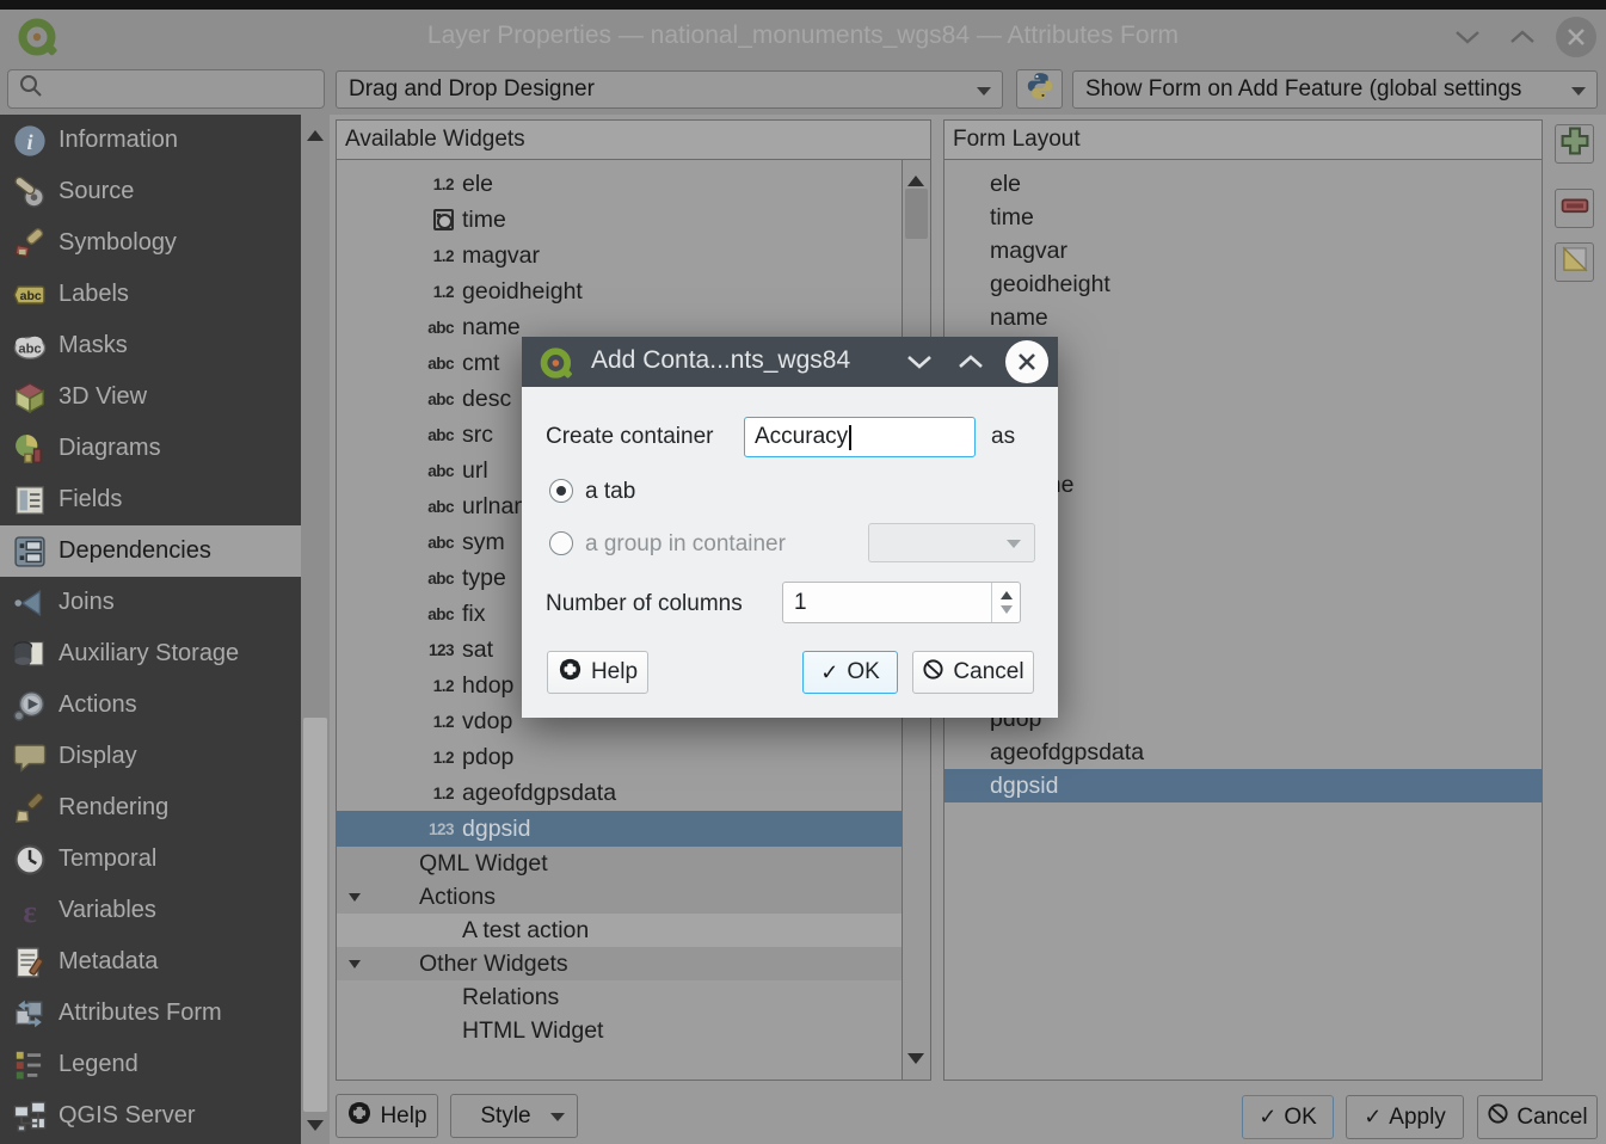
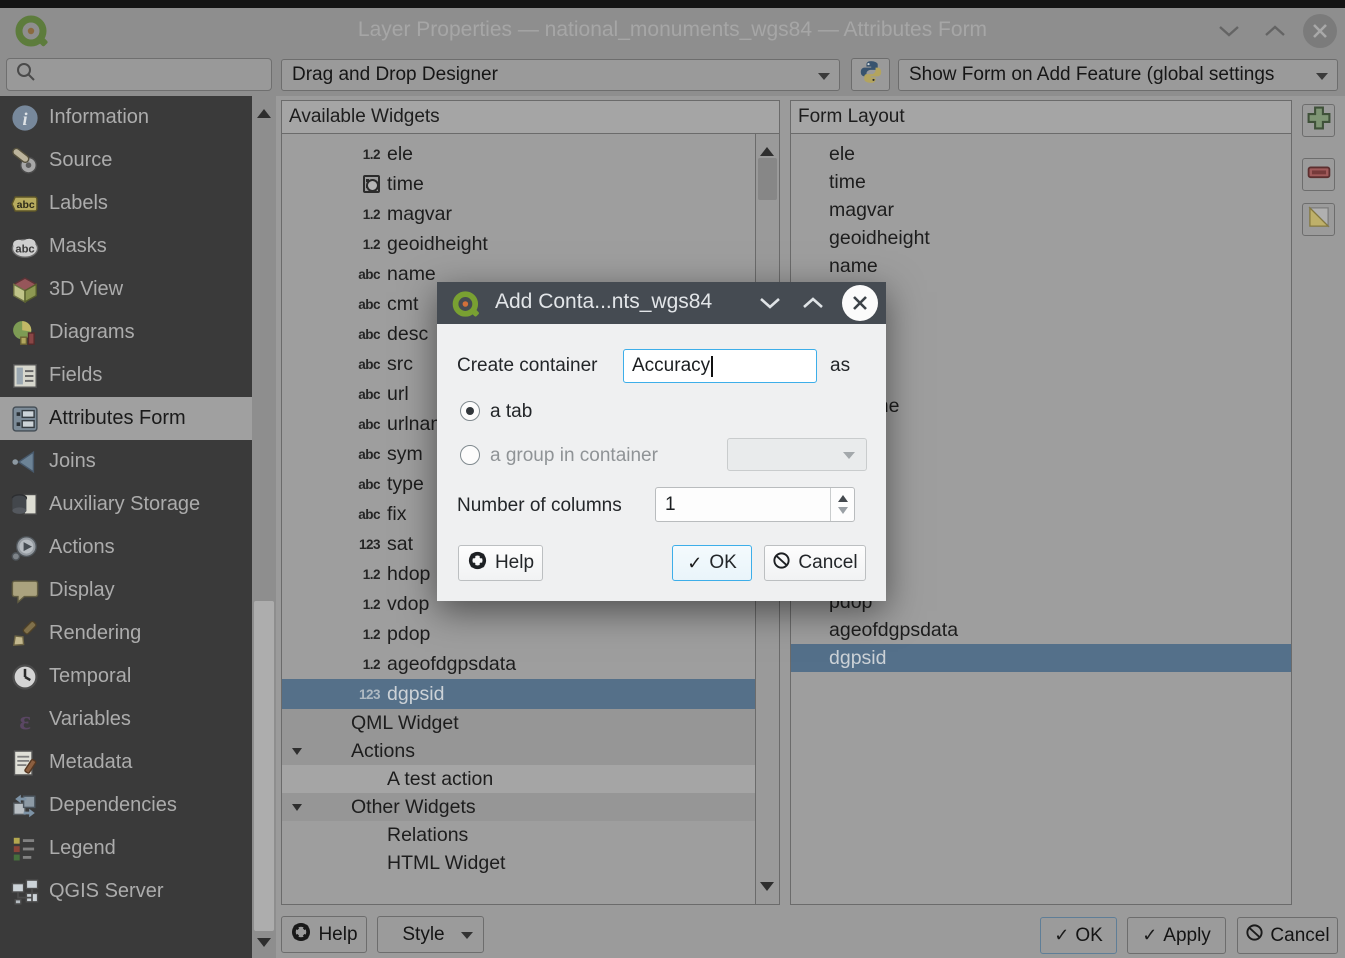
  Layer Properties — national_monuments_wgs84 — Attributes Form
  Drag and Drop Designer
  Show Form on Add Feature (global settings
  i
  Information
  Source
- Symbology
  abc
  Labels
  abc
  Masks
  3D View
  Diagrams
  Fields
- Dependencies
+ Attributes Form
  Joins
  Auxiliary Storage
  Actions
  Display
  Rendering
  Temporal
  ε
  Variables
  Metadata
- Attributes Form
+ Dependencies
  Legend
  QGIS Server
  Available Widgets
  1.2
  ele
  time
  1.2
  magvar
  1.2
  geoidheight
  abc
  name
  abc
  cmt
  abc
  desc
  abc
  src
  abc
  url
  abc
  urlna
  abc
  sym
  abc
  type
  abc
  fix
  123
  sat
  1.2
  hdop
  1.2
  vdop
  1.2
  pdop
  1.2
  ageofdgpsdata
  123
  dgpsid
  QML Widget
  Actions
  A test action
  Other Widgets
  Relations
  HTML Widget
  Form Layout
  ele
  time
  magvar
  geoidheight
  name
  pdop
  ageofdgpsdata
  dgpsid
  Help
  Style
  ✓
  OK
  ✓
  Apply
  Cancel
  Add Conta...nts_wgs84
  Create container
  Accuracy
  as
  a tab
  a group in container
  Number of columns
  1
  Help
  ✓
  OK
  Cancel
